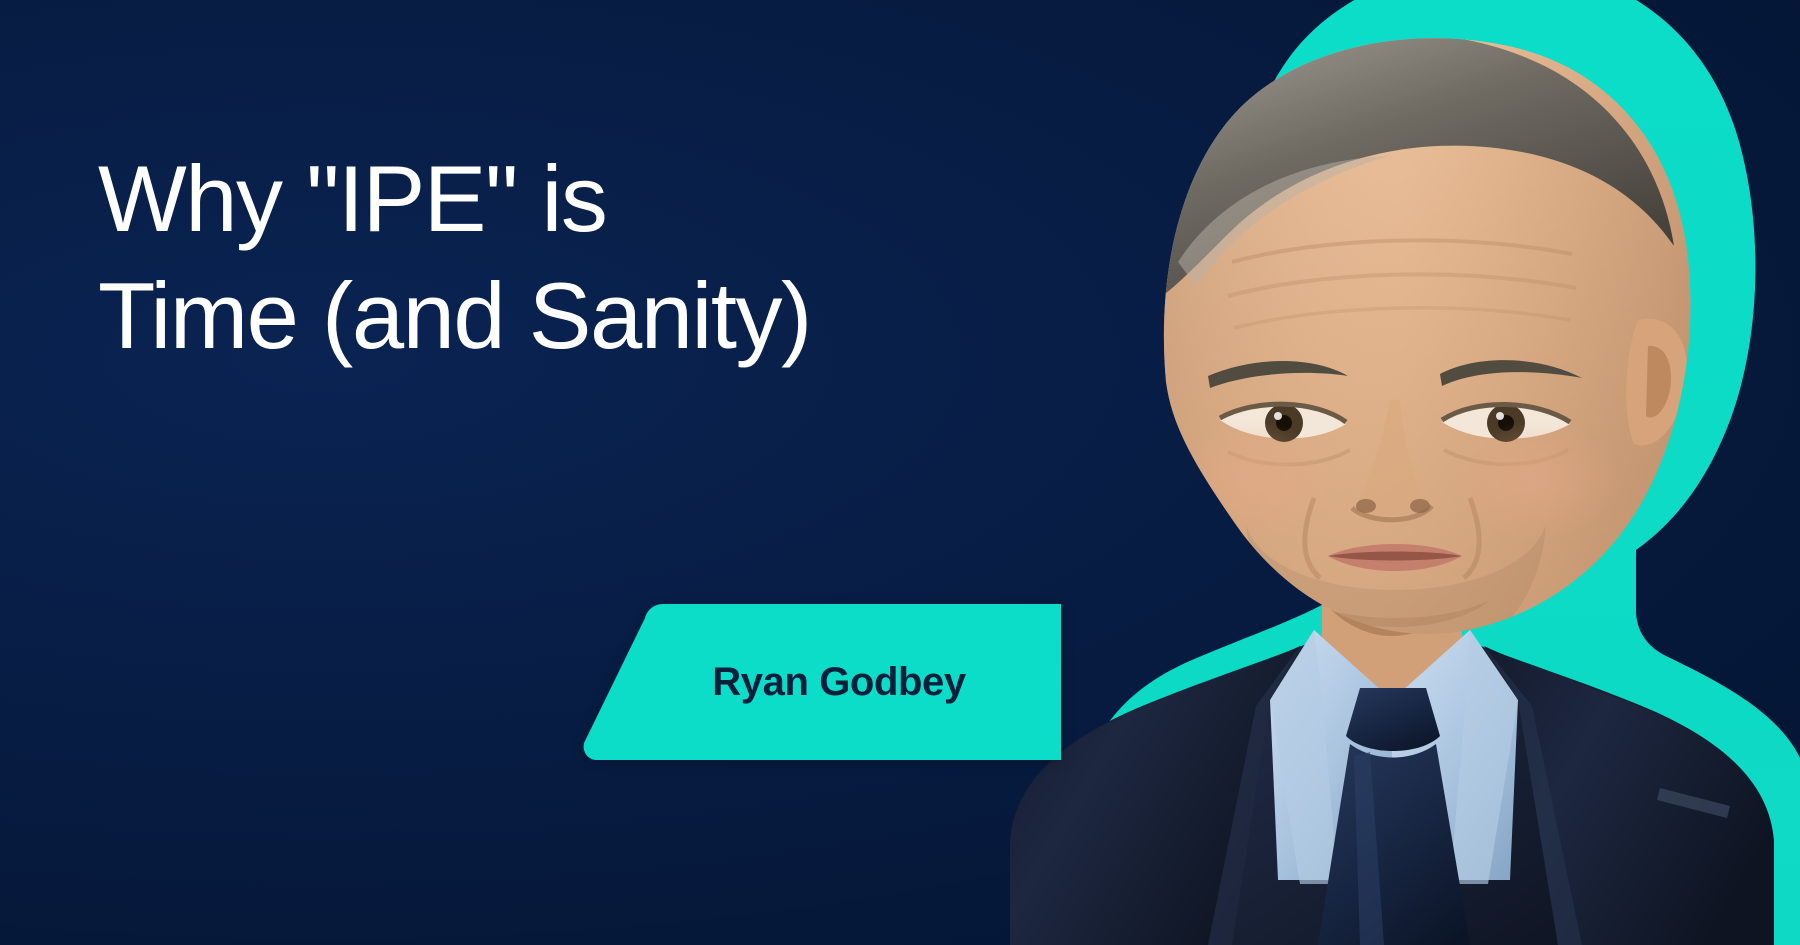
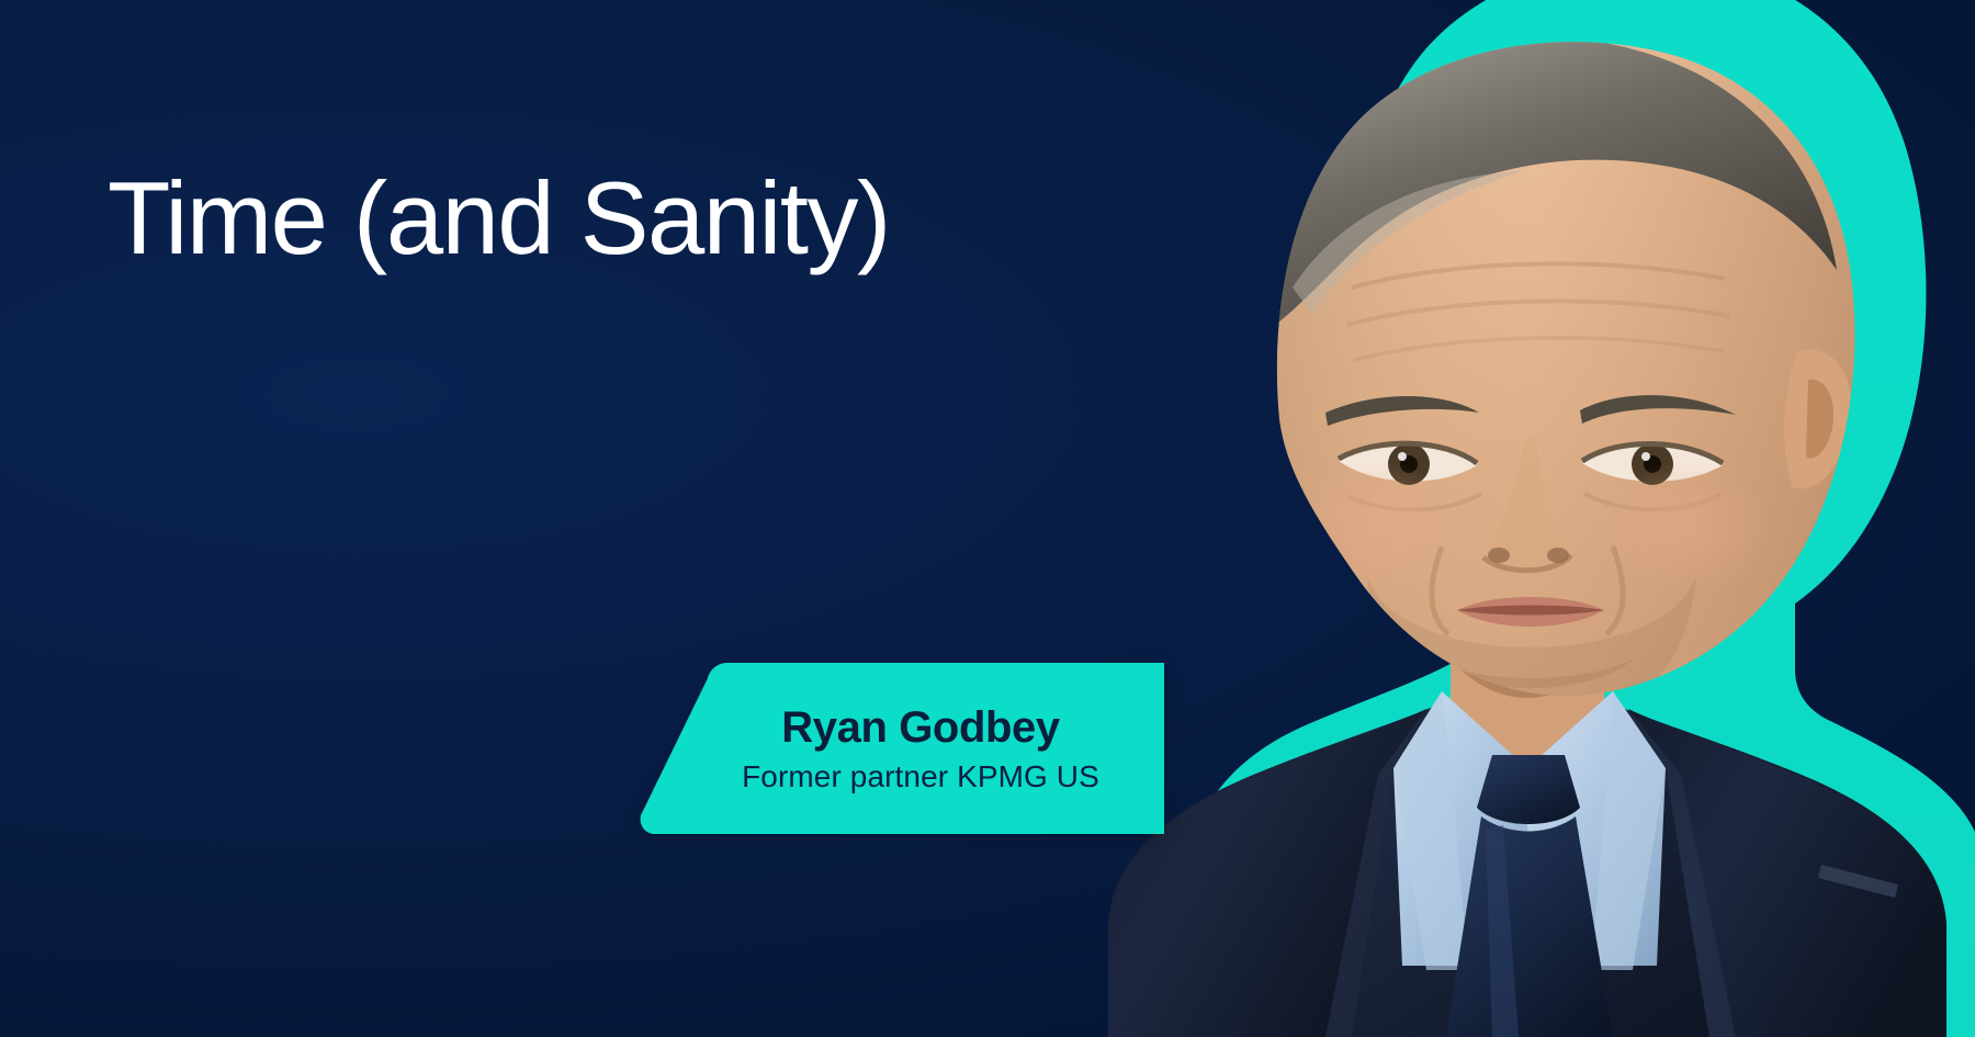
- Why "IPE" is
  Time (and Sanity)
  Ryan Godbey
+ Former partner KPMG US
